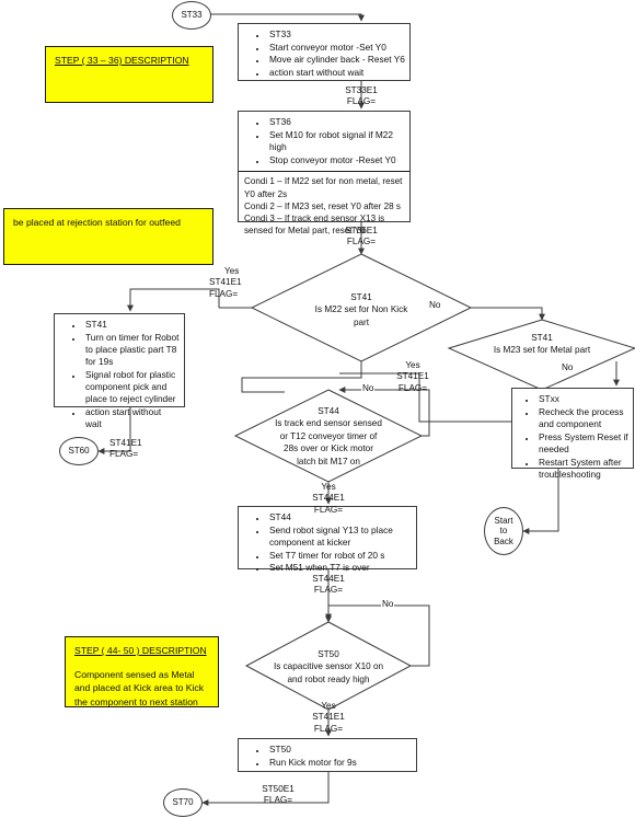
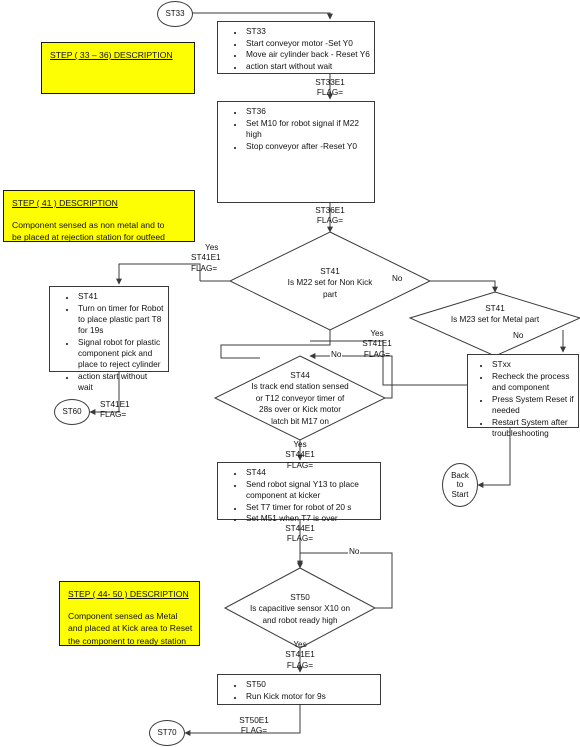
  ST33
  ST60
- Start
+ Back
  to
- Back
+ Start
  ST70
  STEP ( 33 – 36) DESCRIPTION
+ STEP ( 41 ) DESCRIPTION
+ Component sensed as non metal and to
  be placed at rejection station for outfeed
  STEP ( 44- 50 ) DESCRIPTION
  Component sensed as Metal
- and placed at Kick area to Kick
+ and placed at Kick area to Reset
- the component to next station
+ the component to ready station
  ST33
  Start conveyor motor -Set Y0
  Move air cylinder back - Reset Y6
  action start without wait
  ST36
  Set M10 for robot signal if M22 high
- Stop conveyor motor -Reset Y0
+ Stop conveyor after -Reset Y0
- Condi 1 – If M22 set for non metal, reset
- Y0 after 2s
- Condi 2 – If M23 set, reset Y0 after 28 s
- Condi 3 – If track end sensor X13 is
- sensed for Metal part, reset Y0
  ST41
  Turn on timer for Robot to place plastic part T8 for 19s
  Signal robot for plastic component pick and place to reject cylinder
  action start without wait
  STxx
  Recheck the process and component
  Press System Reset if needed
  Restart System after troubleshooting
  ST44
  Send robot signal Y13 to place component at kicker
  Set T7 timer for robot of 20 s
  Set M51 when T7 is over
  ST50
  Run Kick motor for 9s
  ST41
  Is M22 set for Non Kick
  part
  ST41
  Is M23 set for Metal part
  ST44
- Is track end sensor sensed
+ Is track end station sensed
  or T12 conveyor timer of
  28s over or Kick motor
  latch bit M17 on
  ST50
  Is capacitive sensor X10 on
  and robot ready high
  ST33E1
  FLAG=
  ST36E1
  FLAG=
  Yes
  ST41E1
  FLAG=
  ST41E1
  FLAG=
  Yes
  ST41E1
  FLAG=
  Yes
  ST44E1
  FLAG=
  ST44E1
  FLAG=
  Yes
  ST41E1
  FLAG=
  ST50E1
  FLAG=
  No
  No
  No
  No
